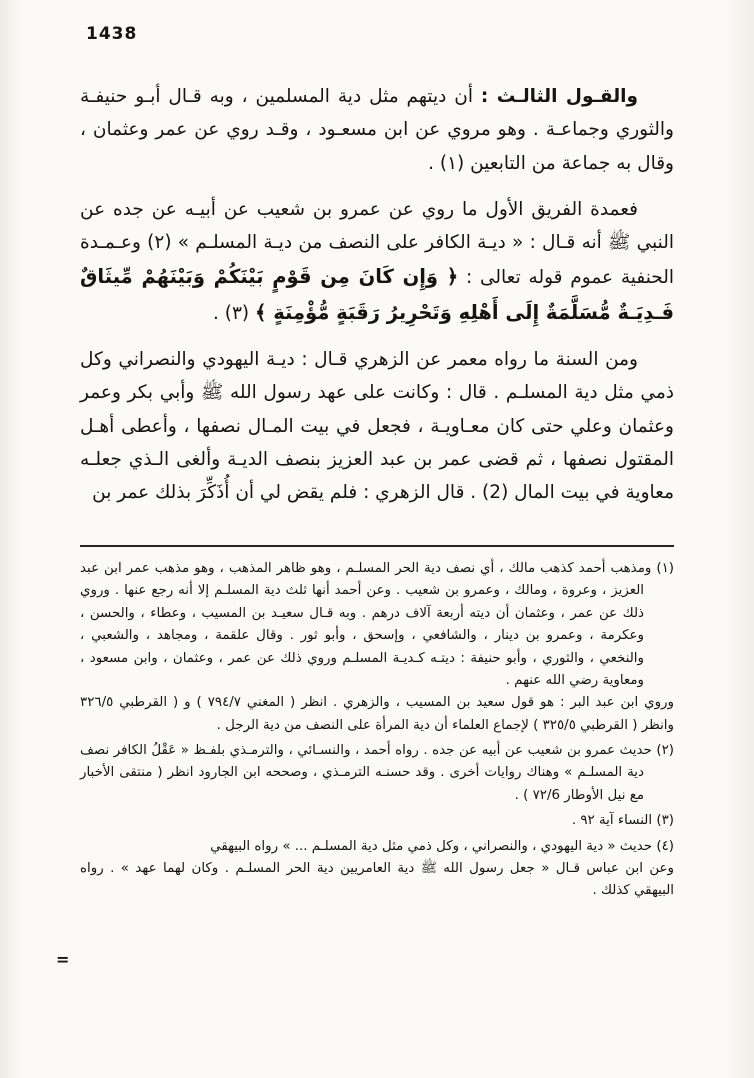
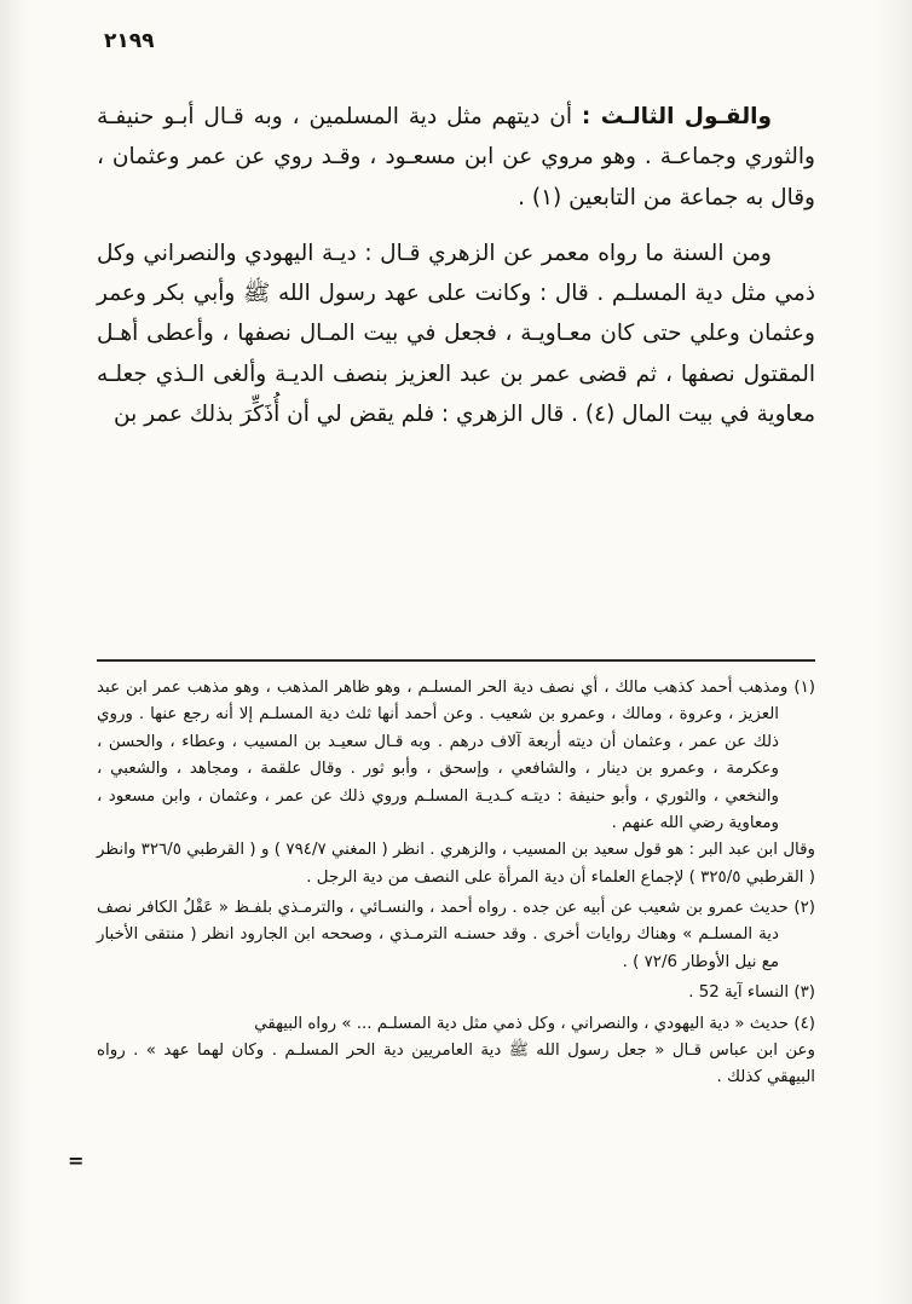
- 1438
+ ٢١٩٩
  والقـول الثالـث : أن ديتهم مثل دية المسلمين ، وبه قـال أبـو حنيفـة والثوري وجماعـة . وهو مروي عن ابن مسعـود ، وقـد روي عن عمر وعثمان ، وقال به جماعة من التابعين (١) .
- فعمدة الفريق الأول ما روي عن عمرو بن شعيب عن أبيـه عن جده عن النبي ﷺ أنه قـال : « ديـة الكافر على النصف من ديـة المسلـم » (٢) وعـمـدة الحنفية عموم قوله تعالى : ﴿ وَإِن كَانَ مِن قَوْمٍ بَيْنَكُمْ وَبَيْنَهُمْ مِّيثَاقٌ فَـدِيَـةٌ مُّسَلَّمَةٌ إِلَى أَهْلِهِ وَتَحْرِيرُ رَقَبَةٍ مُّؤْمِنَةٍ ﴾ (٣) .
- ومن السنة ما رواه معمر عن الزهري قـال : ديـة اليهودي والنصراني وكل ذمي مثل دية المسلـم . قال : وكانت على عهد رسول الله ﷺ وأبي بكر وعمر وعثمان وعلي حتى كان معـاويـة ، فجعل في بيت المـال نصفها ، وأعطى أهـل المقتول نصفها ، ثم قضى عمر بن عبد العزيز بنصف الديـة وألغى الـذي جعلـه معاوية في بيت المال (2) . قال الزهري : فلم يقض لي أن أُذَكِّرَ بذلك عمر بن
+ ومن السنة ما رواه معمر عن الزهري قـال : ديـة اليهودي والنصراني وكل ذمي مثل دية المسلـم . قال : وكانت على عهد رسول الله ﷺ وأبي بكر وعمر وعثمان وعلي حتى كان معـاويـة ، فجعل في بيت المـال نصفها ، وأعطى أهـل المقتول نصفها ، ثم قضى عمر بن عبد العزيز بنصف الديـة وألغى الـذي جعلـه معاوية في بيت المال (٤) . قال الزهري : فلم يقض لي أن أُذَكِّرَ بذلك عمر بن
  (١) ومذهب أحمد كذهب مالك ، أي نصف دية الحر المسلـم ، وهو ظاهر المذهب ، وهو مذهب عمر ابن عبد العزيز ، وعروة ، ومالك ، وعمرو بن شعيب . وعن أحمد أنها ثلث دية المسلـم إلا أنه رجع عنها . وروي ذلك عن عمر ، وعثمان أن ديته أربعة آلاف درهم . وبه قـال سعيـد بن المسيب ، وعطاء ، والحسن ، وعكرمة ، وعمرو بن دينار ، والشافعي ، وإسحق ، وأبو ثور . وقال علقمة ، ومجاهد ، والشعبي ، والنخعي ، والثوري ، وأبو حنيفة : ديتـه كـديـة المسلـم وروي ذلك عن عمر ، وعثمان ، وابن مسعود ، ومعاوية رضي الله عنهم .
- وروي ابن عبد البر : هو قول سعيد بن المسيب ، والزهري . انظر ( المغني ٧٩٤/٧ ) و ( القرطبي ٣٢٦/٥ وانظر ( القرطبي ٣٢٥/٥ ) لإجماع العلماء أن دية المرأة على النصف من دية الرجل .
+ وقال ابن عبد البر : هو قول سعيد بن المسيب ، والزهري . انظر ( المغني ٧٩٤/٧ ) و ( القرطبي ٣٢٦/٥ وانظر ( القرطبي ٣٢٥/٥ ) لإجماع العلماء أن دية المرأة على النصف من دية الرجل .
  (٢) حديث عمرو بن شعيب عن أبيه عن جده . رواه أحمد ، والنسـائي ، والترمـذي بلفـظ « عَقْلُ الكافر نصف دية المسلـم » وهناك روايات أخرى . وقد حسنـه الترمـذي ، وصححه ابن الجارود انظر ( منتقى الأخبار مع نيل الأوطار ٧٢/6 ) .
- (٣) النساء آية ٩٢ .
+ (٣) النساء آية 52 .
  (٤) حديث « دية اليهودي ، والنصراني ، وكل ذمي مثل دية المسلـم ... » رواه البيهقي
  وعن ابن عباس قـال « جعل رسول الله ﷺ دية العامريين دية الحر المسلـم . وكان لهما عهد » . رواه البيهقي كذلك .
  =
